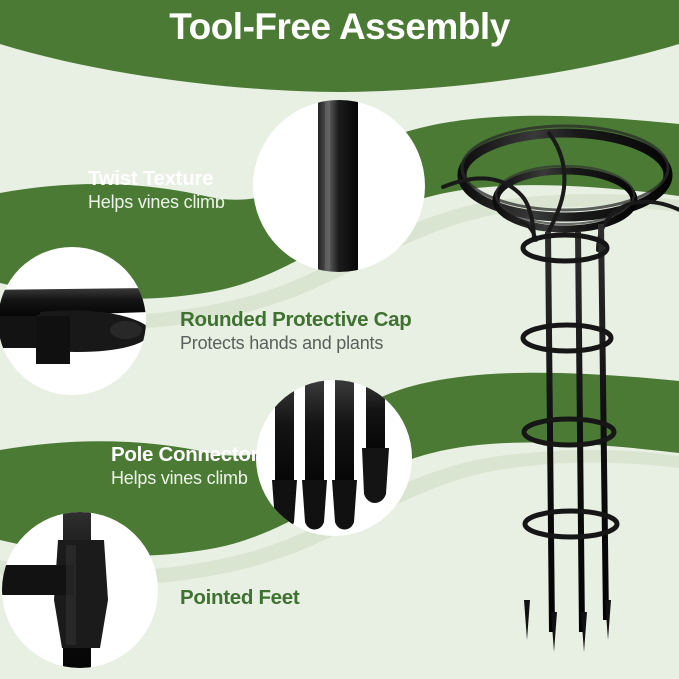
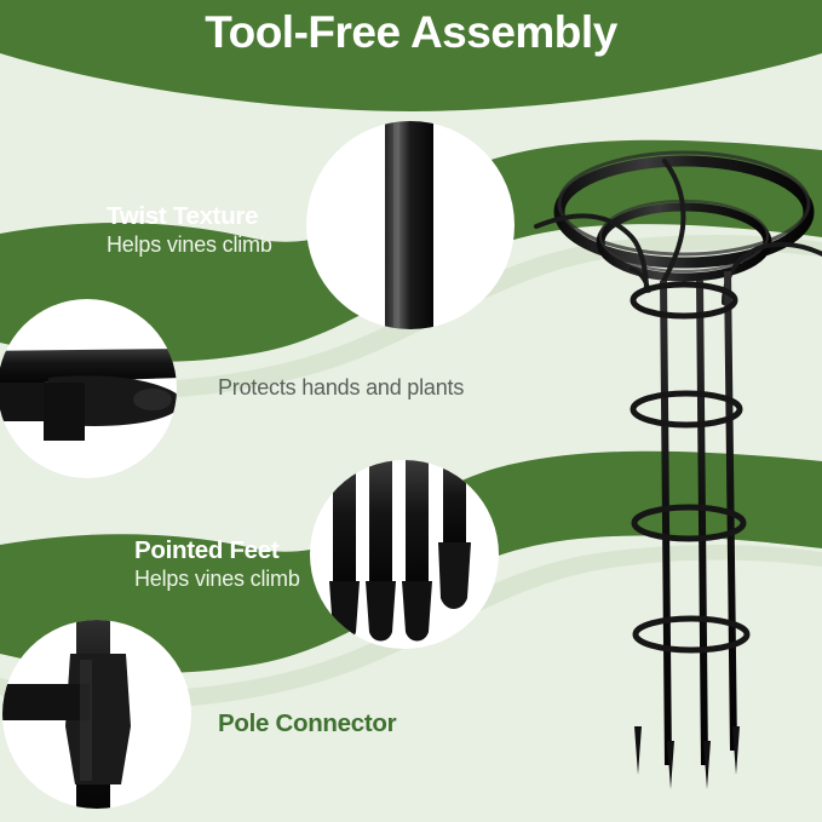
  Tool-Free Assembly
  Twist Texture
  Helps vines climb
- Rounded Protective Cap
  Protects hands and plants
- Pole Connector
+ Pointed Feet
  Helps vines climb
- Pointed Feet
+ Pole Connector
